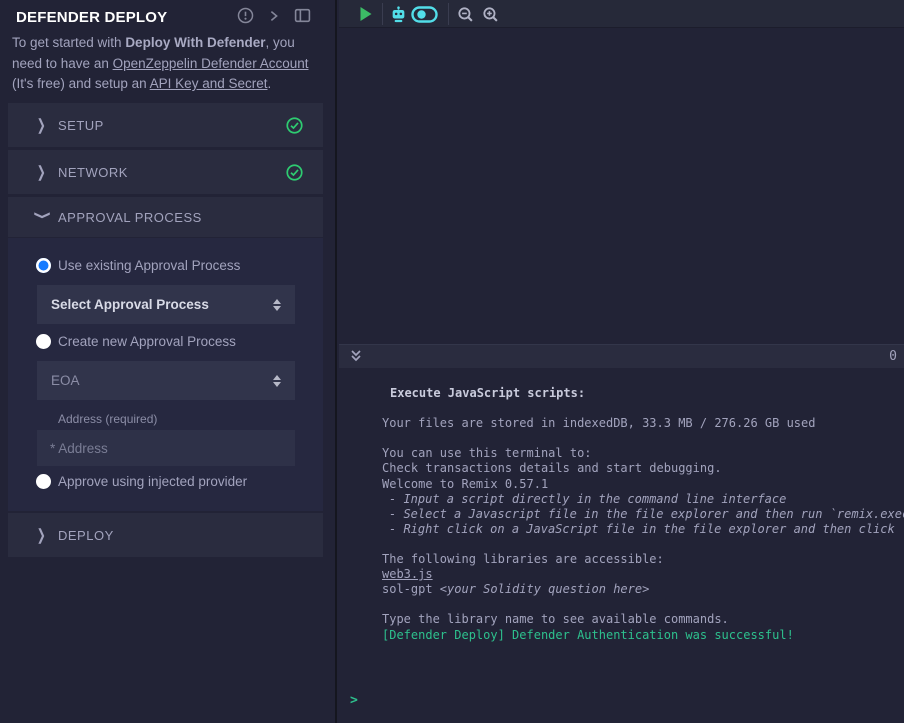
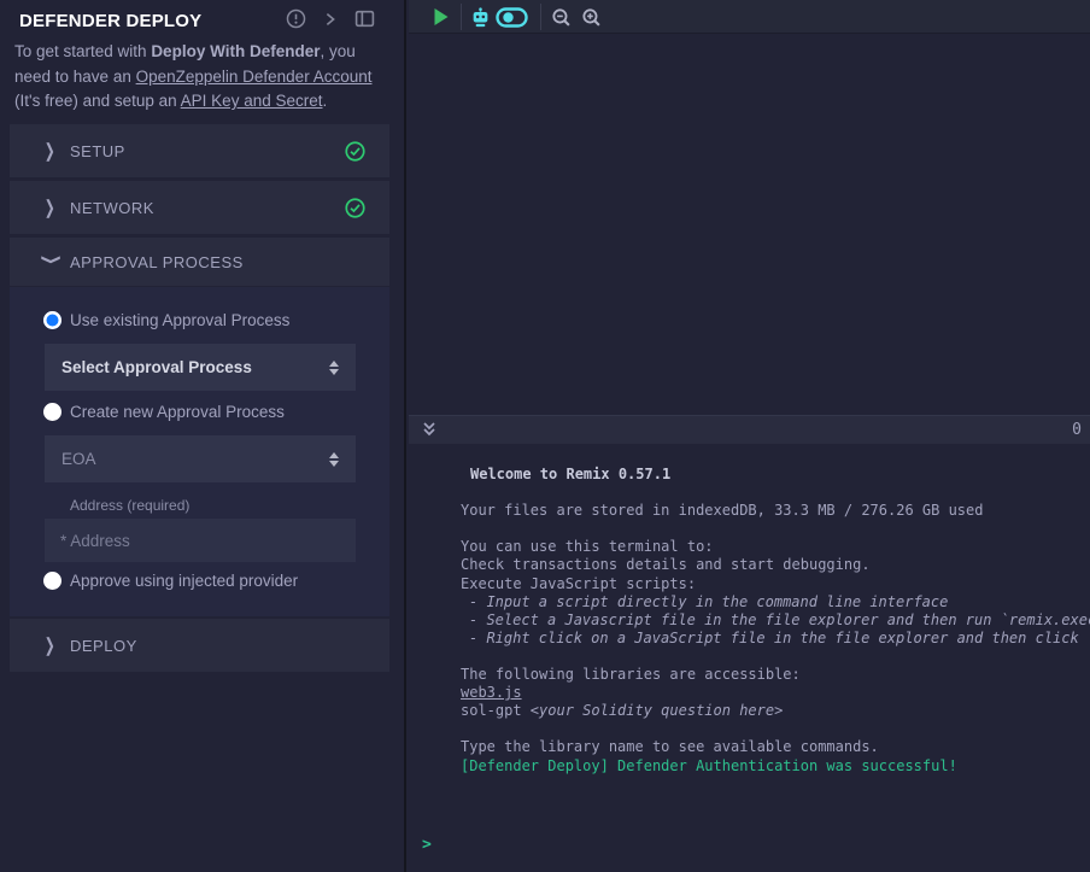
  DEFENDER DEPLOY
  To get started with Deploy With Defender, you need to have an OpenZeppelin Defender Account (It's free) and setup an API Key and Secret.
  ❯
  SETUP
  ❯
  NETWORK
  APPROVAL PROCESS
  Use existing Approval Process
  Select Approval Process
  Create new Approval Process
  EOA
  Address (required)
  * Address
  Approve using injected provider
  ❯
  DEPLOY
  0
- Execute JavaScript scripts:
+ Welcome to Remix 0.57.1
  Your files are stored in indexedDB, 33.3 MB / 276.26 GB used
  You can use this terminal to:
  Check transactions details and start debugging.
- Welcome to Remix 0.57.1
+ Execute JavaScript scripts:
  - Input a script directly in the command line interface
  - Select a Javascript file in the file explorer and then run `remix.exe
  - Right click on a JavaScript file in the file explorer and then click
  The following libraries are accessible:
  web3.js
  sol-gpt <your Solidity question here>
  Type the library name to see available commands.
  [Defender Deploy] Defender Authentication was successful!
  >
